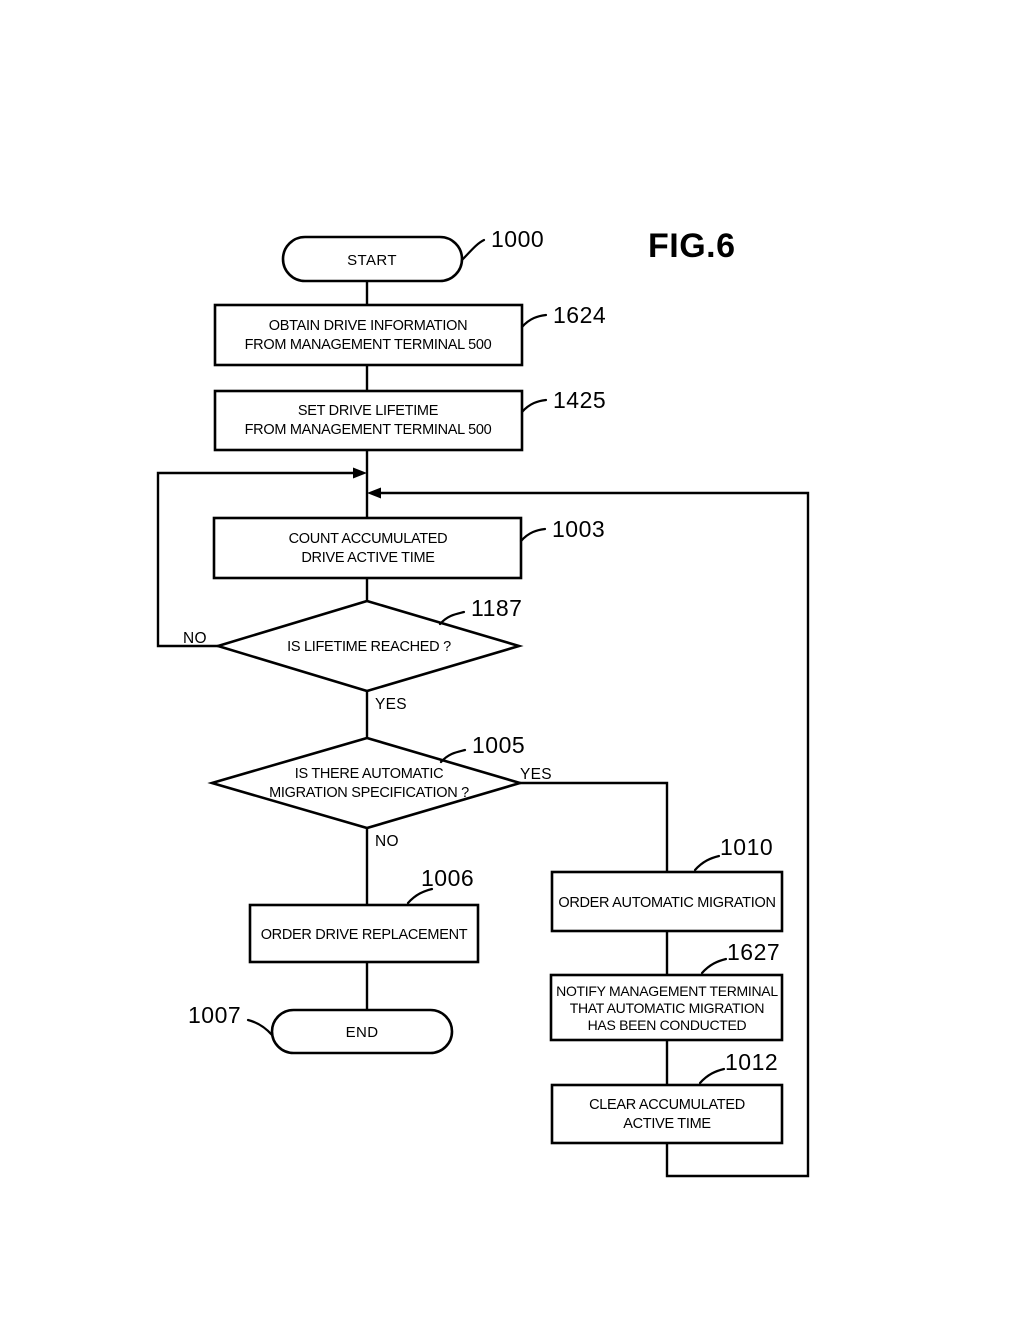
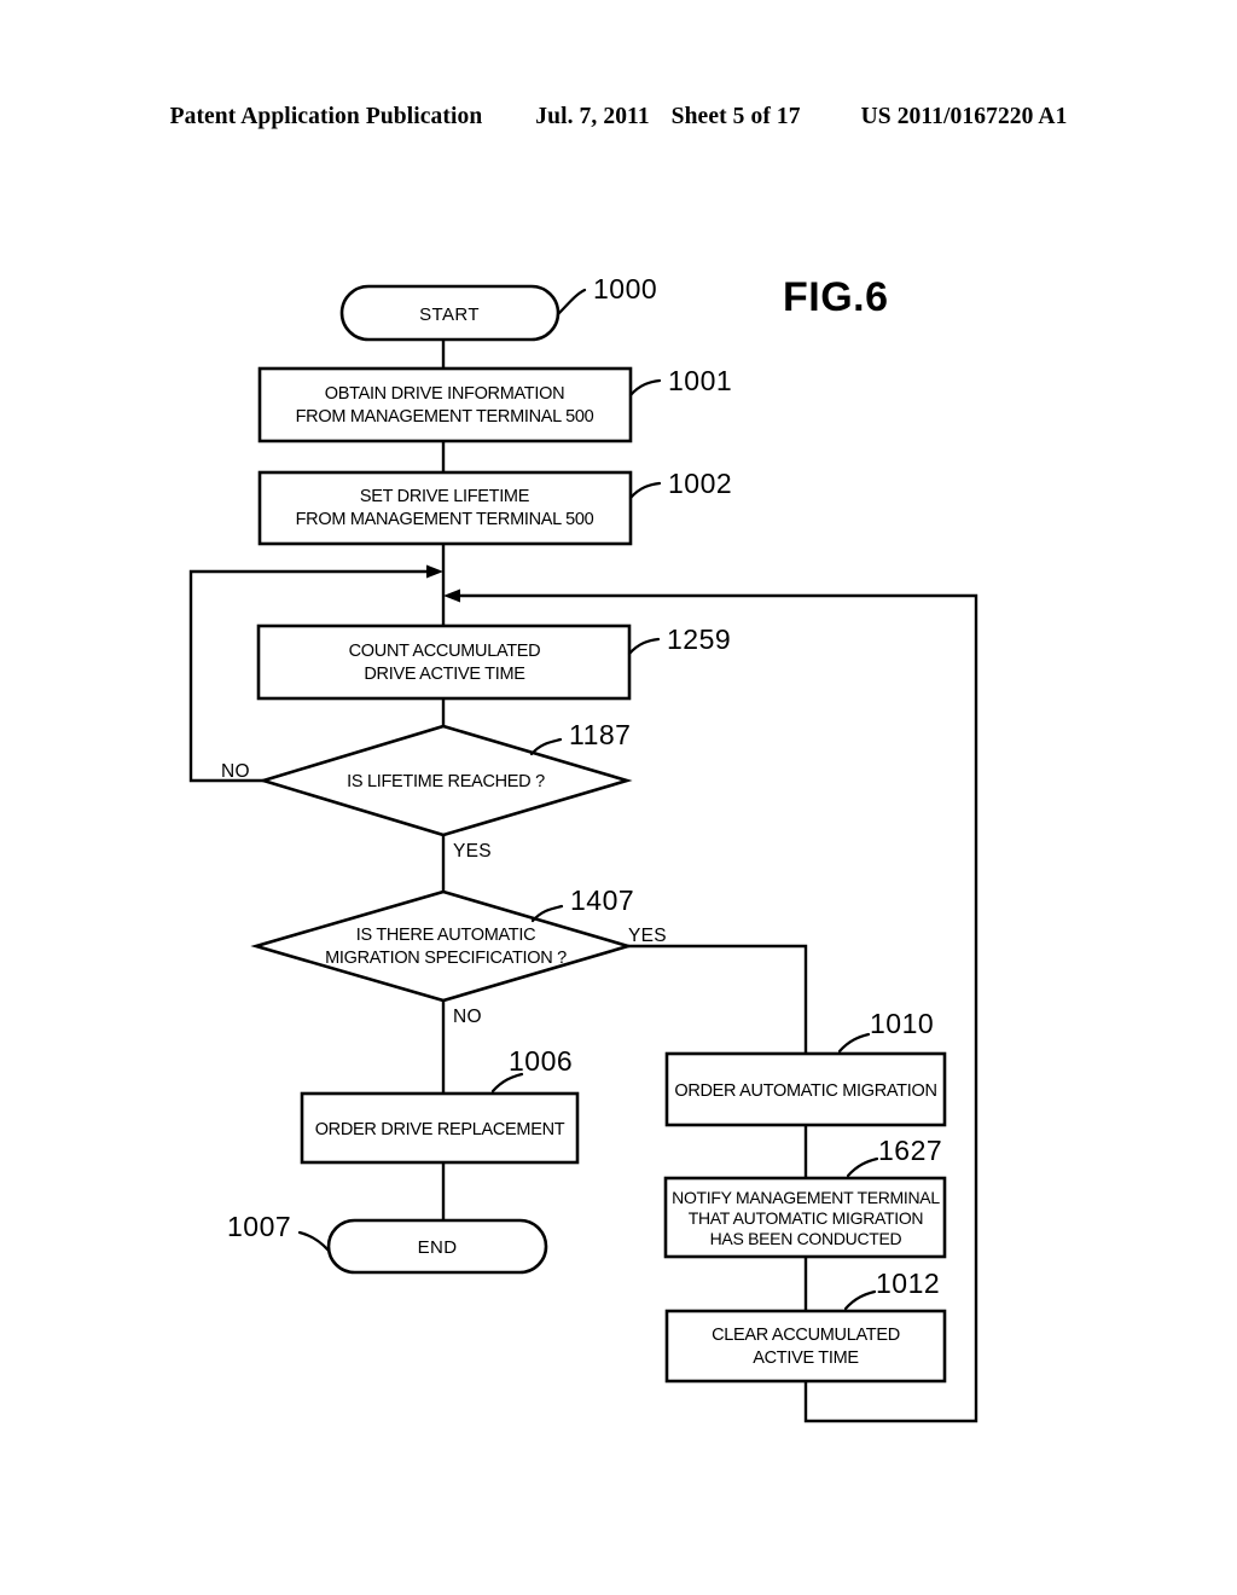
+ Patent Application Publication
+ Jul. 7, 2011
+ Sheet 5 of 17
+ US 2011/0167220 A1
  START
  OBTAIN DRIVE INFORMATION
  FROM MANAGEMENT TERMINAL 500
  SET DRIVE LIFETIME
  FROM MANAGEMENT TERMINAL 500
  COUNT ACCUMULATED
  DRIVE ACTIVE TIME
  IS LIFETIME REACHED ?
  IS THERE AUTOMATIC
  MIGRATION SPECIFICATION ?
  ORDER DRIVE REPLACEMENT
  END
  ORDER AUTOMATIC MIGRATION
  NOTIFY MANAGEMENT TERMINAL
  THAT AUTOMATIC MIGRATION
  HAS BEEN CONDUCTED
  CLEAR ACCUMULATED
  ACTIVE TIME
  1000
- 1624
+ 1001
- 1425
+ 1002
- 1003
+ 1259
  1187
- 1005
+ 1407
  1006
  1007
  1010
  1627
  1012
  NO
  YES
  YES
  NO
  FIG.6
